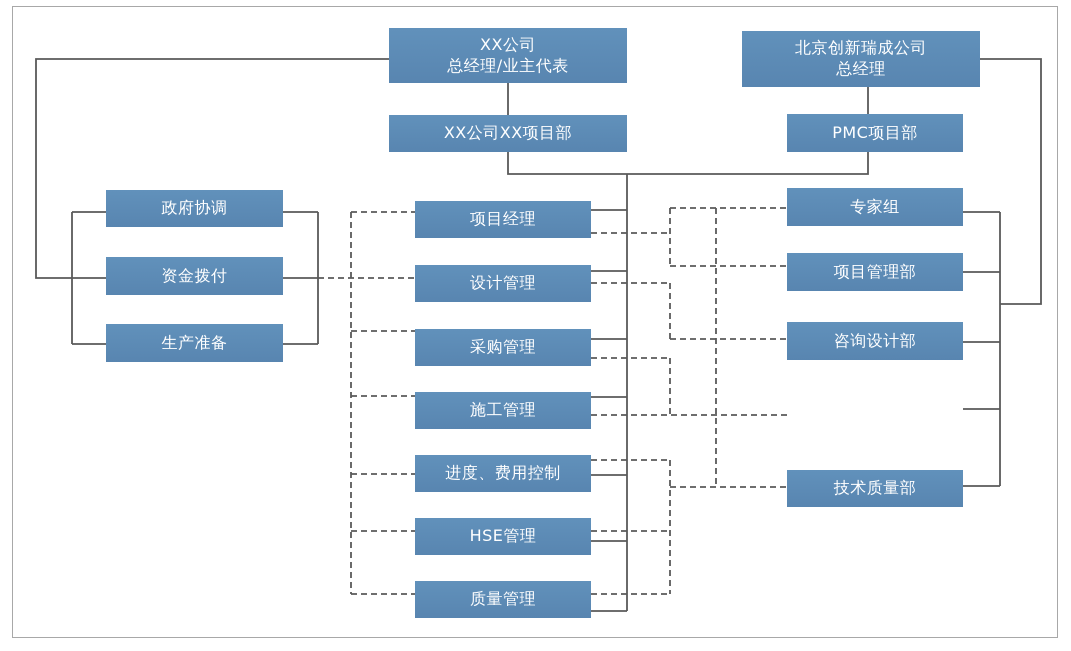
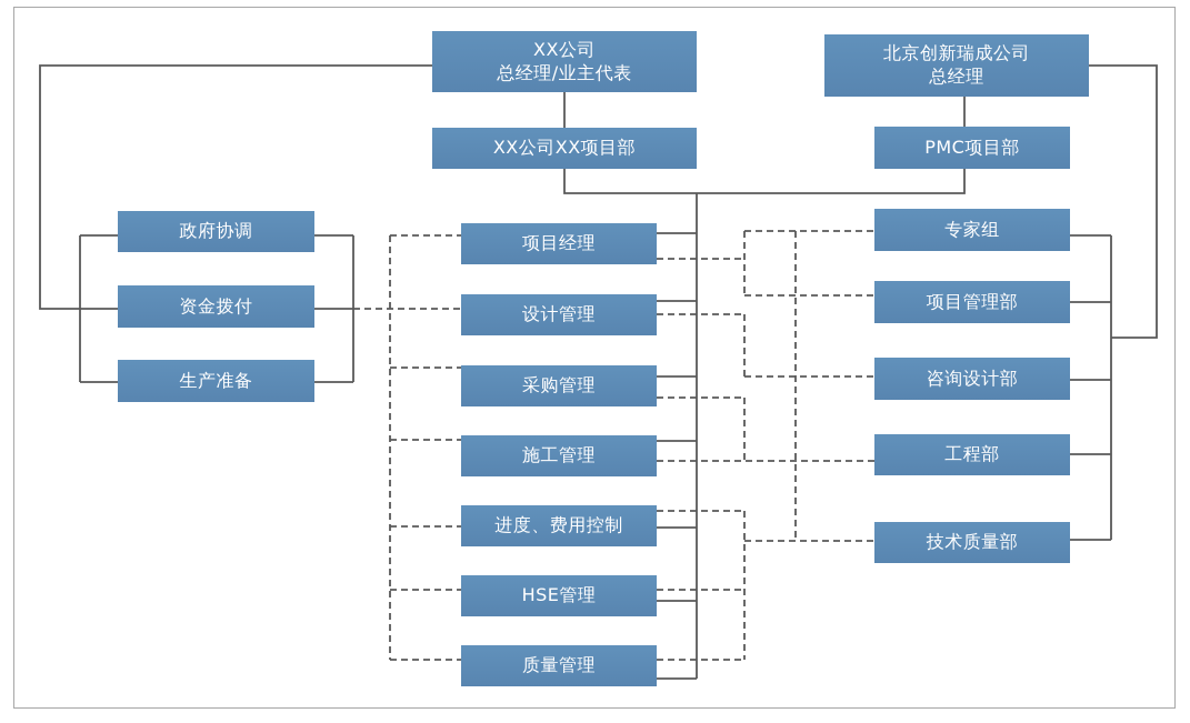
  XX公司
  总经理/业主代表
  XX公司XX项目部
  北京创新瑞成公司
  总经理
  PMC项目部
  政府协调
  资金拨付
  生产准备
  项目经理
  设计管理
  采购管理
  施工管理
  进度、费用控制
  HSE管理
  质量管理
  专家组
  项目管理部
  咨询设计部
+ 工程部
  技术质量部
